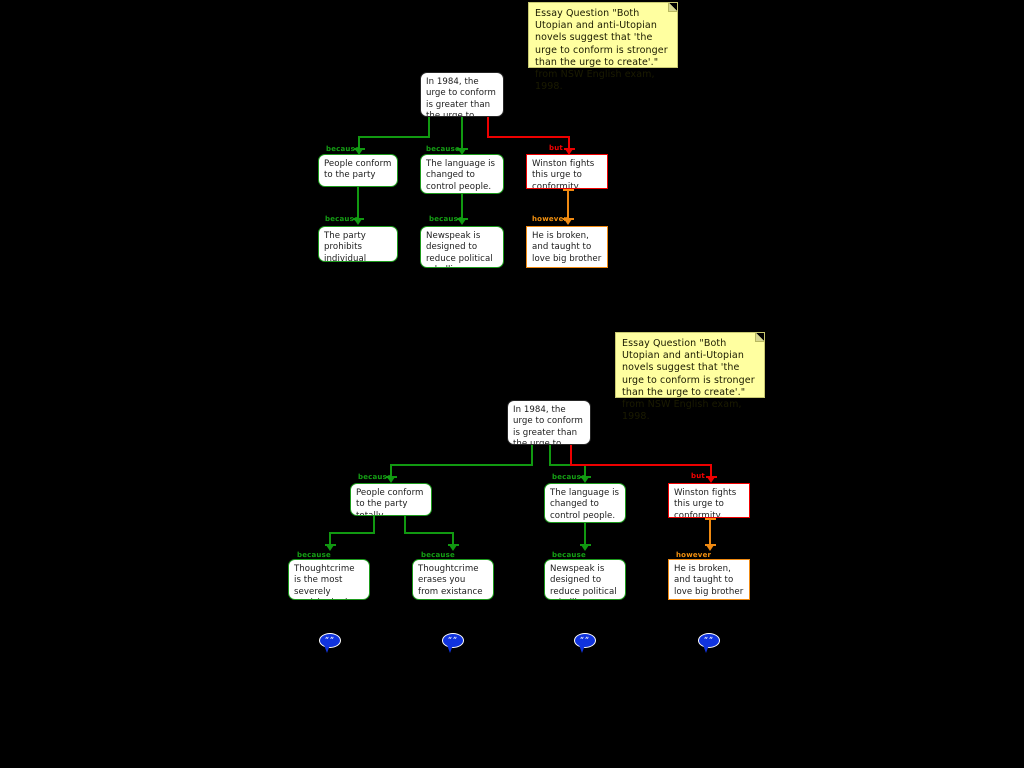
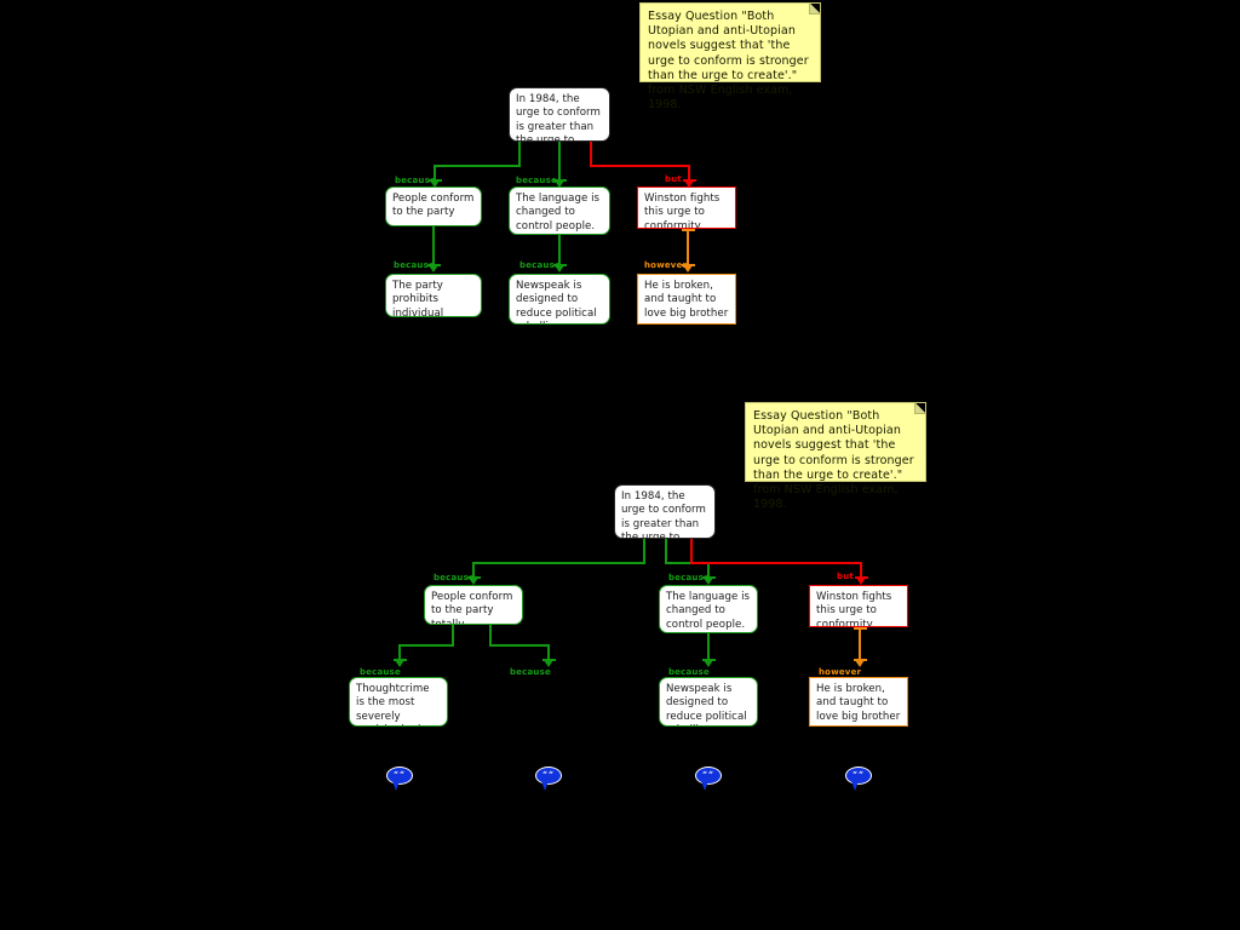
  Essay Question "Both Utopian and anti-Utopian novels suggest that 'the urge to conform is stronger than the urge to create'." from NSW English exam, 1998.
  In 1984, the urge to conform is greater than he urg to
  because
  because
  but
  People conform to the party
  The language is changed to control people.
  Winston fights this urge to conformity.
  because
  because
  however
  The party prohibits individual
  Newspeak is designed to reduce political
  He is broken, and taught to love big brother
  Essay Question "Both Utopian and anti-Utopian novels suggest that 'the urge to conform is stronger than the urge to create'." from NSW English exam, 1998.
  In 1984, the urge to conform is greater than therge to
  because
  because
  but
  People conform to the party totaly
  The language is changed to control people.
  Winston fights this urge to conformity.
  because
  because
  because
  however
- Thoughtcrime erases you from existance
  Newspeak is designed to reduce political
  He is broken, and taught to love big brother
  “”
  “”
  “”
  “”
